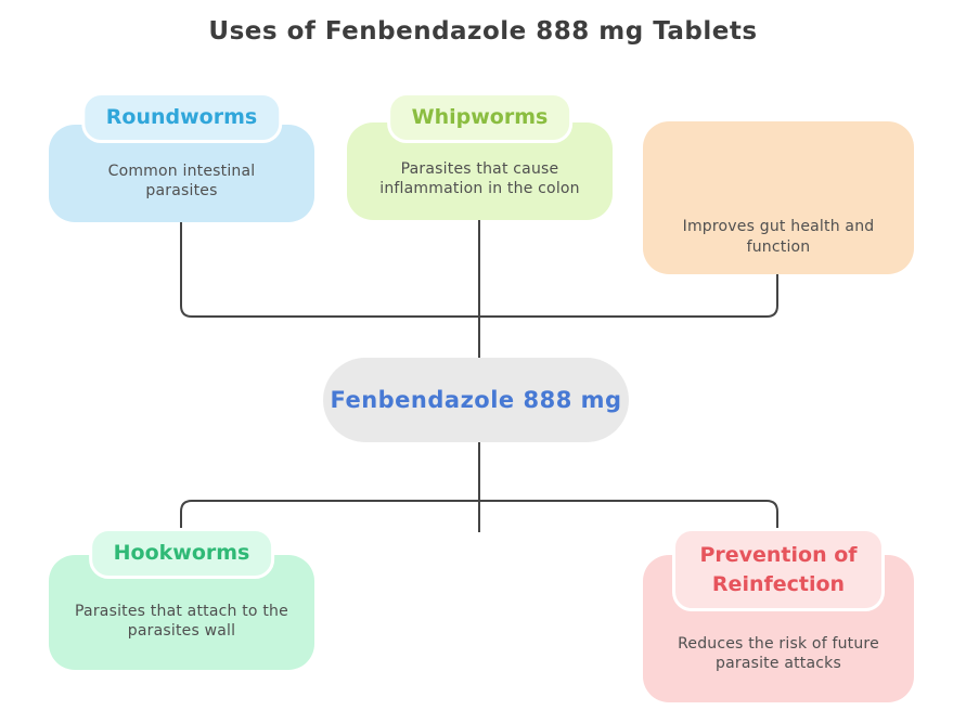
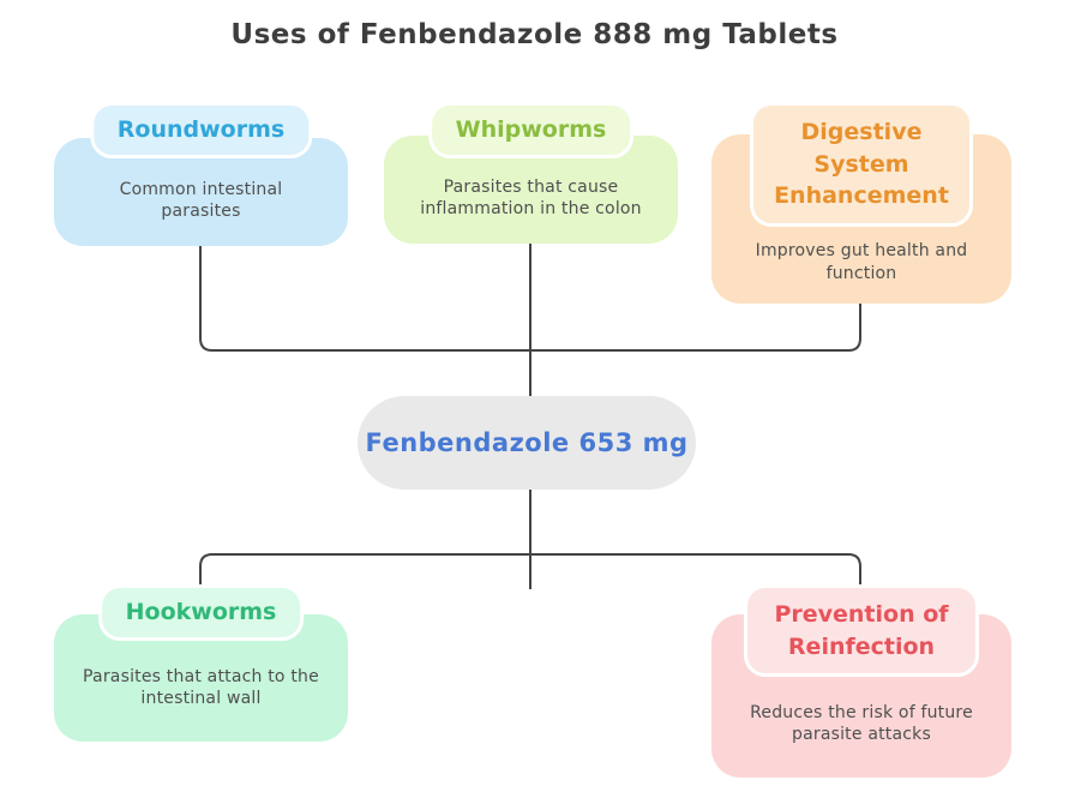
  Uses of Fenbendazole 888 mg Tablets
  Common intestinal parasites
  Roundworms
  Parasites that cause inflammation in the colon
  Whipworms
  Improves gut health and function
+ Digestive System Enhancement
- Fenbendazole 888 mg
+ Fenbendazole 653 mg
- Parasites that attach to the parasites wall
+ Parasites that attach to the intestinal wall
  Hookworms
  Reduces the risk of future parasite attacks
  Prevention of Reinfection
